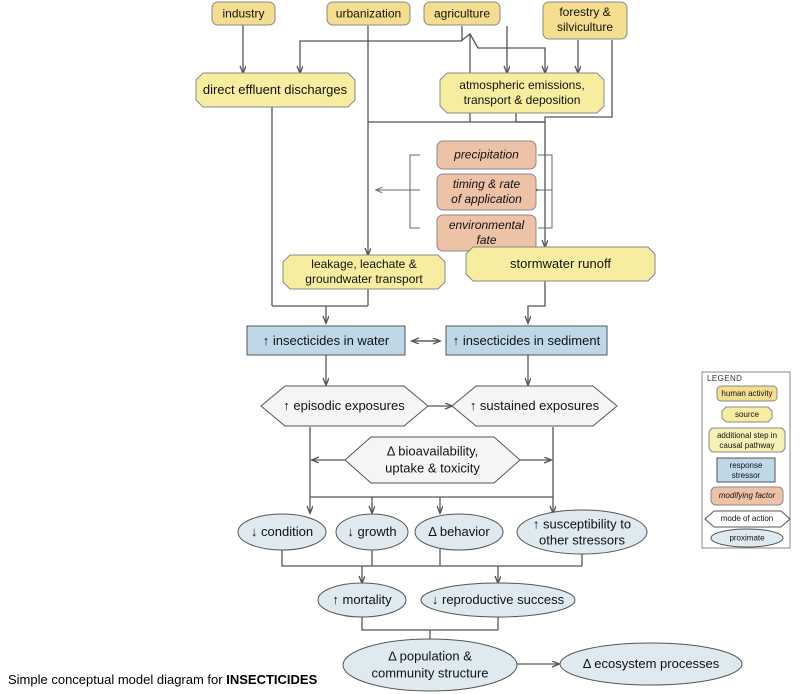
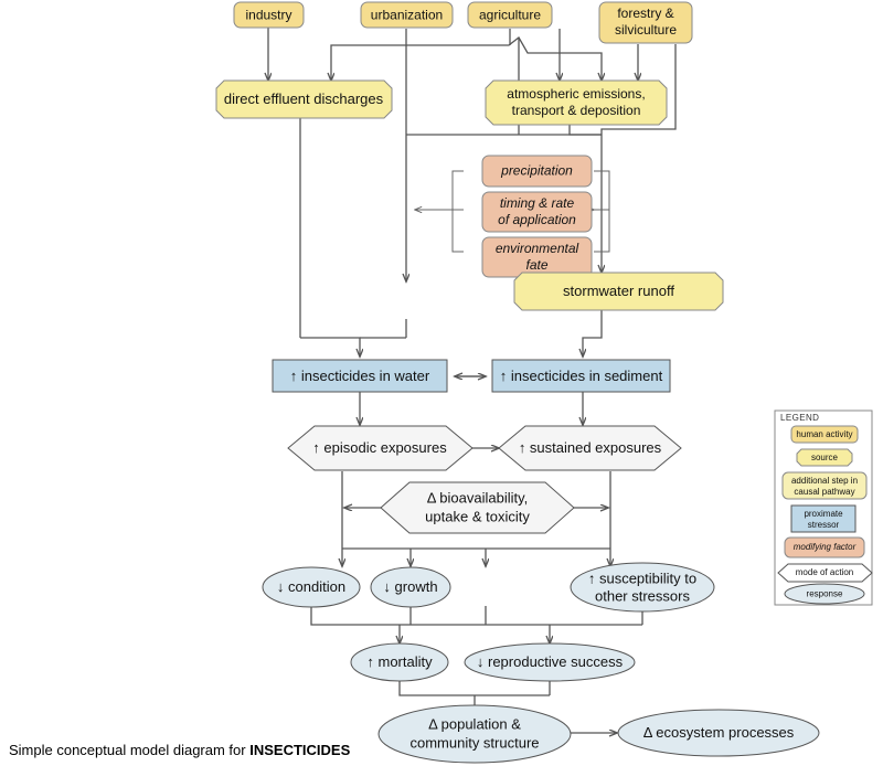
  industry
  urbanization
  agriculture
  forestry &
  silviculture
  direct effluent discharges
  atmospheric emissions,
  transport & deposition
  precipitation
  timing & rate
  of application
  environmental
  fate
- leakage, leachate &
- groundwater transport
  stormwater runoff
  ↑ insecticides in water
  ↑ insecticides in sediment
  ↑ episodic exposures
  ↑ sustained exposures
  Δ bioavailability,
  uptake & toxicity
  ↓ condition
  ↓ growth
- Δ behavior
  ↑ susceptibility to
  other stressors
  ↑ mortality
  ↓ reproductive success
  Δ population &
  community structure
  Δ ecosystem processes
  LEGEND
  human activity
  source
  additional step in
  causal pathway
- response
+ proximate
  stressor
  modifying factor
  mode of action
- proximate
+ response
  Simple conceptual model diagram for INSECTICIDES
